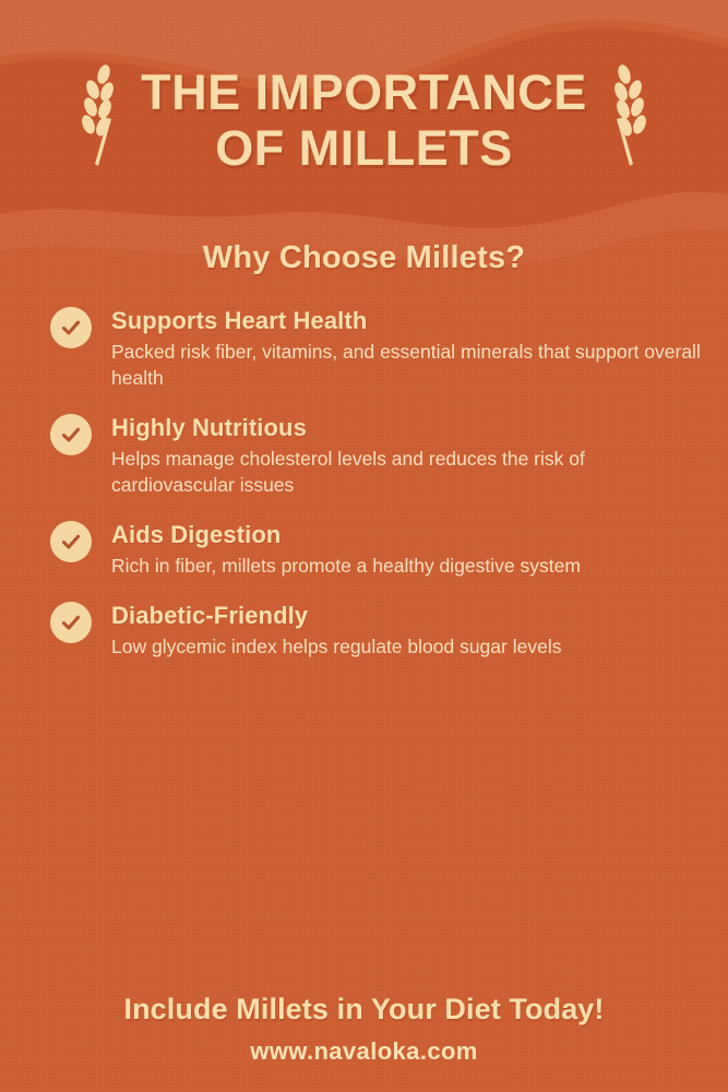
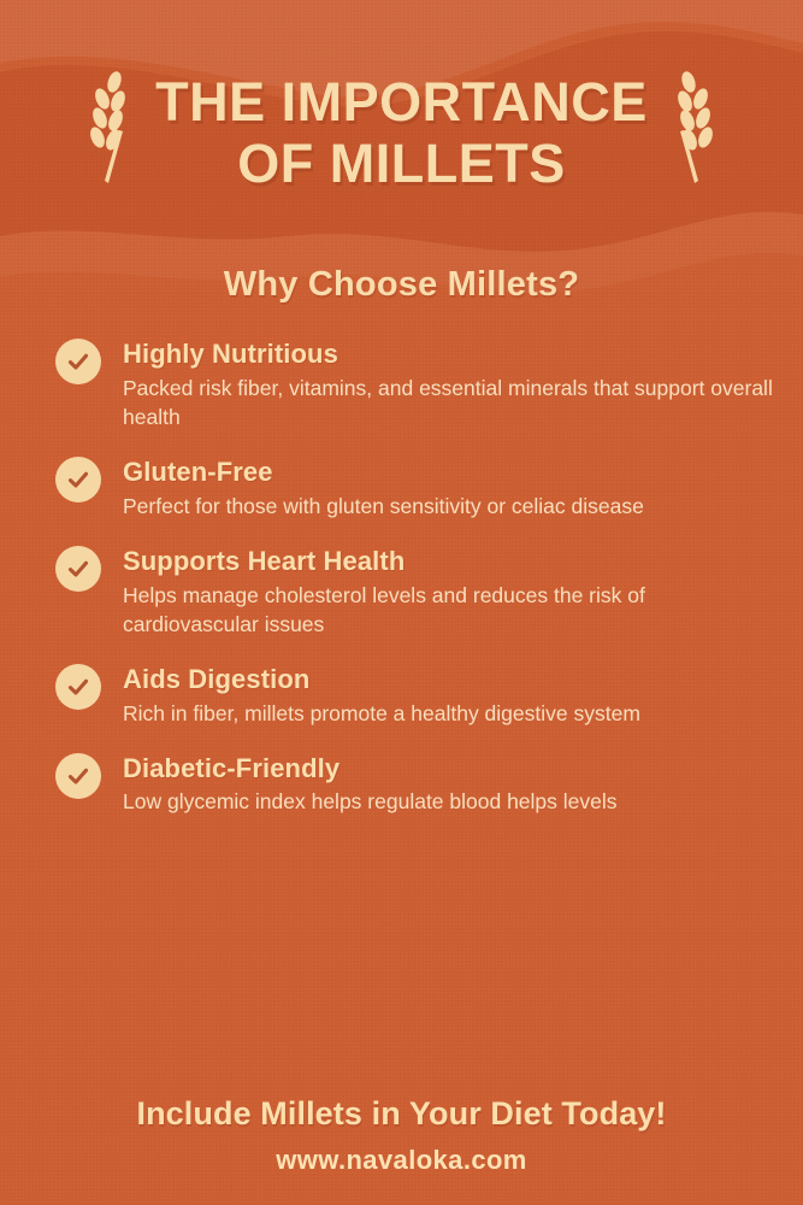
  THE IMPORTANCE
  OF MILLETS
  Why Choose Millets?
- Supports Heart Health
+ Highly Nutritious
  Packed risk fiber, vitamins, and essential minerals that support overall health
+ Gluten-Free
+ Perfect for those with gluten sensitivity or celiac disease
- Highly Nutritious
+ Supports Heart Health
  Helps manage cholesterol levels and reduces the risk of cardiovascular issues
  Aids Digestion
  Rich in fiber, millets promote a healthy digestive system
  Diabetic-Friendly
- Low glycemic index helps regulate blood sugar levels
+ Low glycemic index helps regulate blood helps levels
  Include Millets in Your Diet Today!
  www.navaloka.com
